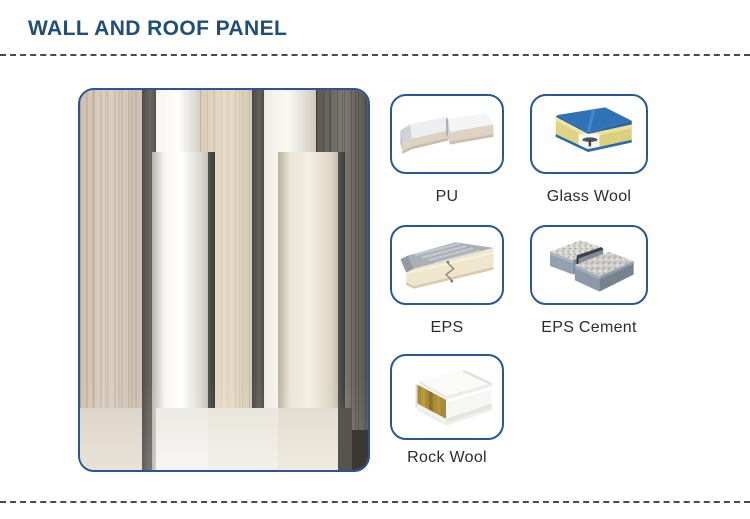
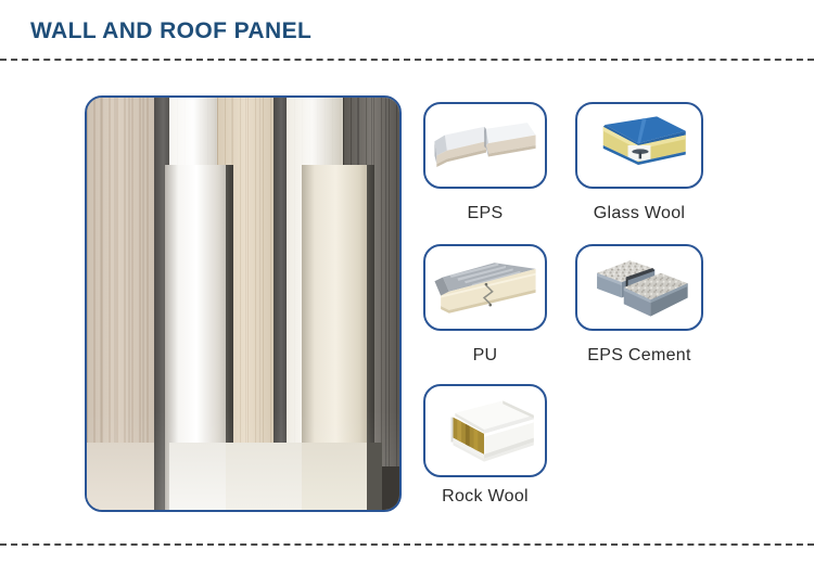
  WALL AND ROOF PANEL
- PU
+ EPS
  Glass Wool
- EPS
+ PU
  EPS Cement
  Rock Wool
